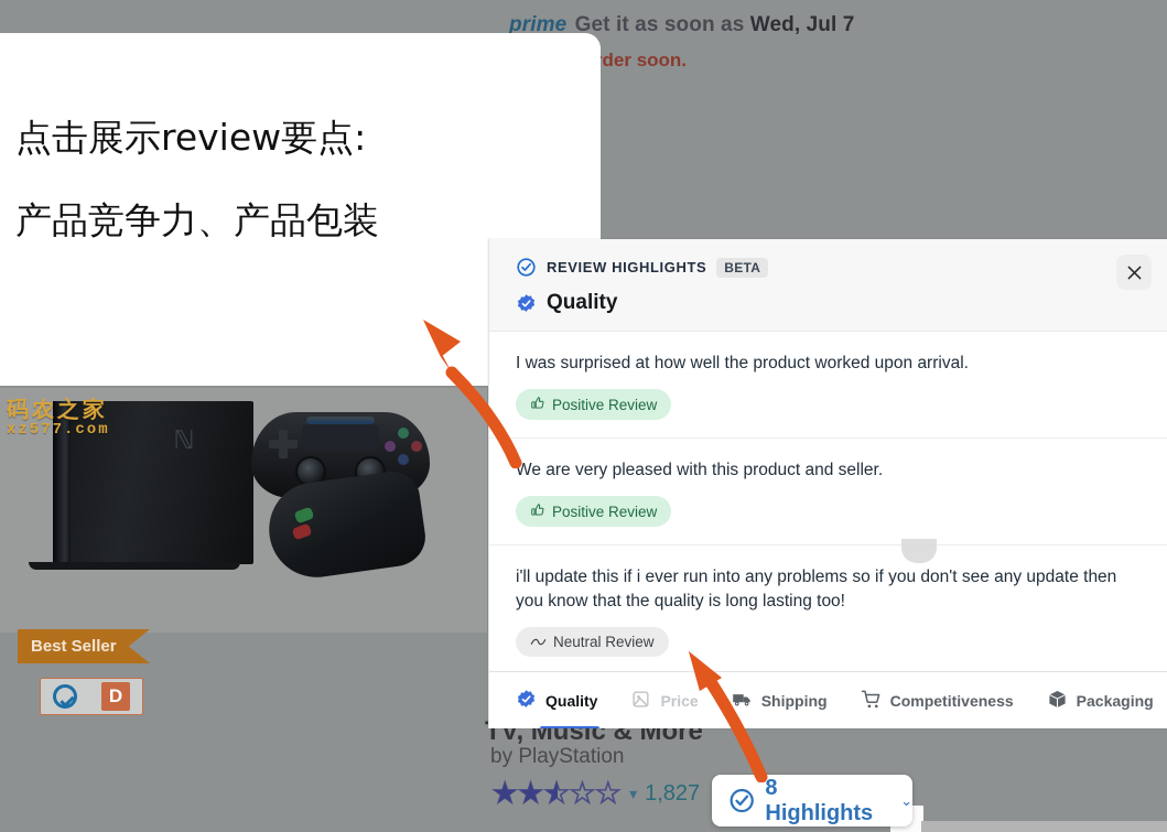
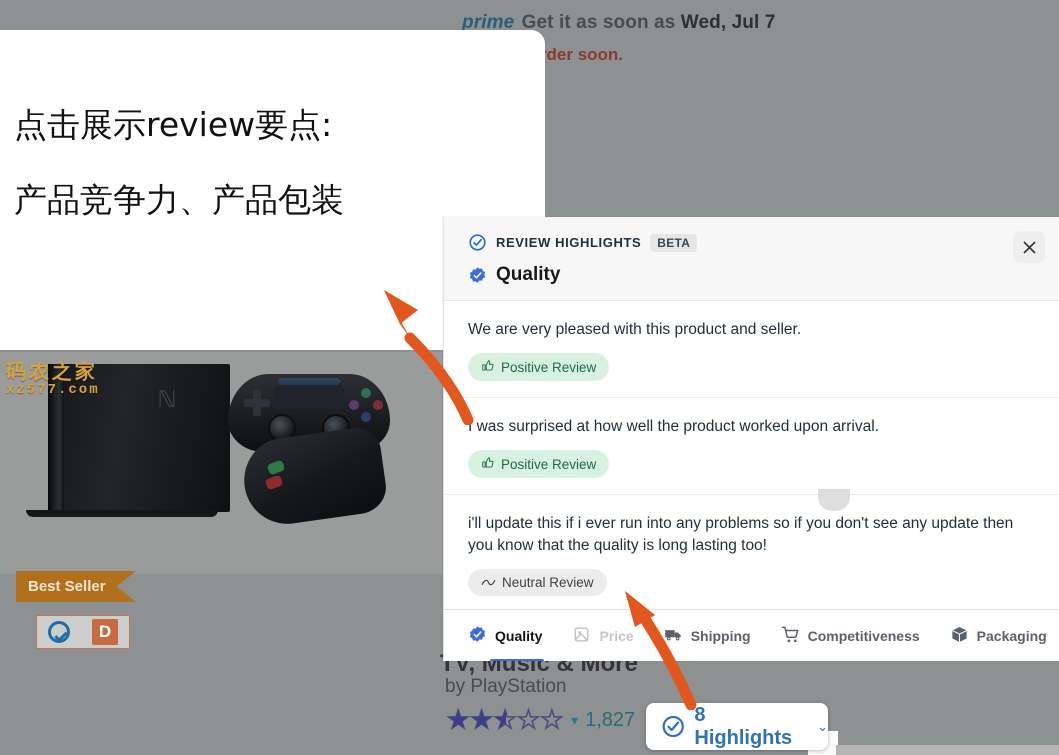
  prime Get it as soon as Wed, Jul 7
  ℕ
  码农之家
  xz577.com
  Best Seller
  D
  TV, Music & More
  by PlayStation
  ★★★★★
  ▾
  1,827
  点击展示review要点:
  产品竞争力、产品包装
  REVIEW HIGHLIGHTS
  BETA
  Quality
- I was surprised at how well the product worked upon arrival.
+ We are very pleased with this product and seller.
  Positive Review
- We are very pleased with this product and seller.
+ I was surprised at how well the product worked upon arrival.
  Positive Review
  i'll update this if i ever run into any problems so if you don't see any update then you know that the quality is long lasting too!
  Neutral Review
  Quality
  Price
  Shipping
  Competitiveness
  Packaging
  8 Highlights
  ⌄
